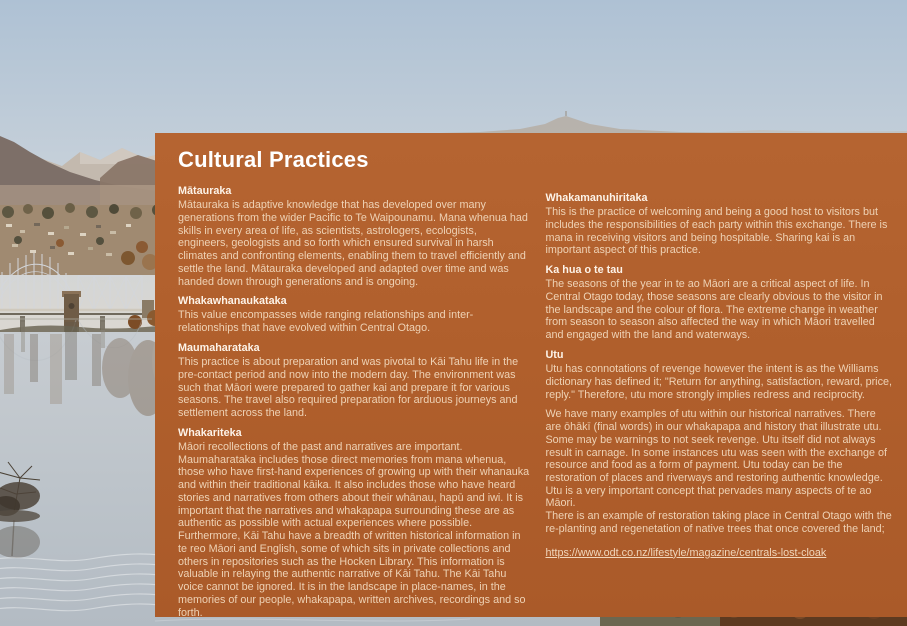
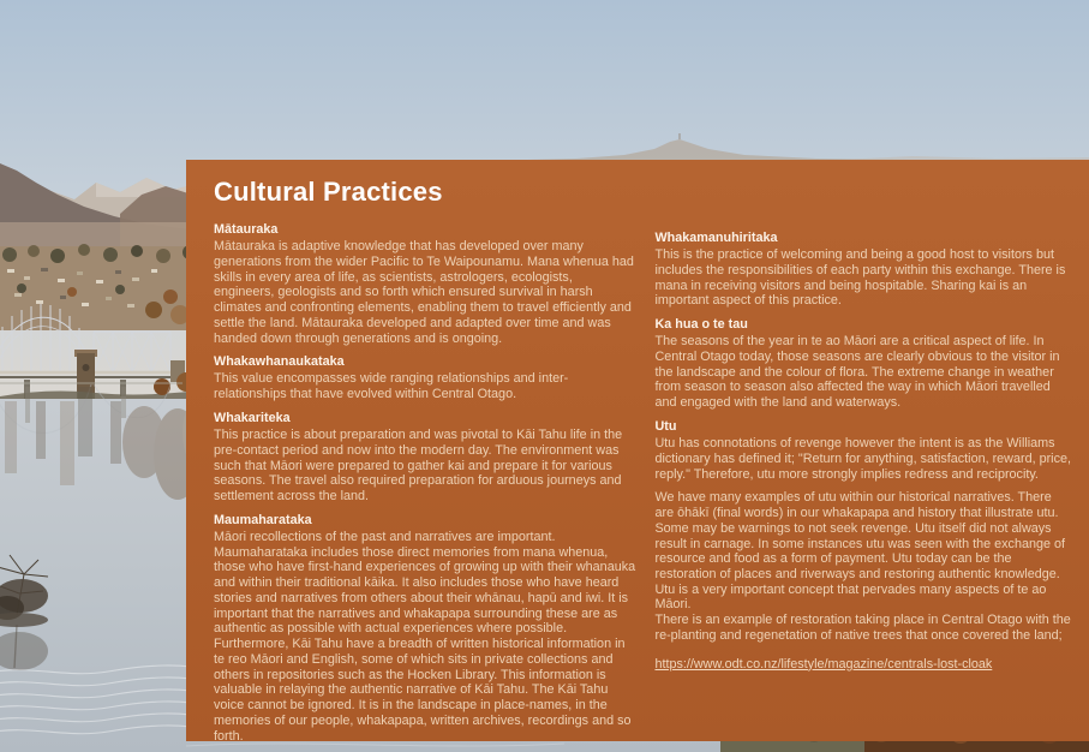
  Cultural Practices
  Mātauraka
  Mātauraka is adaptive knowledge that has developed over many generations from the wider Pacific to Te Waipounamu. Mana whenua had skills in every area of life, as scientists, astrologers, ecologists, engineers, geologists and so forth which ensured survival in harsh climates and confronting elements, enabling them to travel efficiently and settle the land. Mātauraka developed and adapted over time and was handed down through generations and is ongoing.
  Whakawhanaukataka
  This value encompasses wide ranging relationships and inter-relationships that have evolved within Central Otago.
- Maumaharataka
+ Whakariteka
  This practice is about preparation and was pivotal to Kāi Tahu life in the pre-contact period and now into the modern day. The environment was such that Māori were prepared to gather kai and prepare it for various seasons. The travel also required preparation for arduous journeys and settlement across the land.
- Whakariteka
+ Maumaharataka
  Māori recollections of the past and narratives are important. Maumaharataka includes those direct memories from mana whenua, those who have first-hand experiences of growing up with their whanauka and within their traditional kāika. It also includes those who have heard stories and narratives from others about their whānau, hapū and iwi. It is important that the narratives and whakapapa surrounding these are as authentic as possible with actual experiences where possible. Furthermore, Kāi Tahu have a breadth of written historical information in te reo Māori and English, some of which sits in private collections and others in repositories such as the Hocken Library. This information is valuable in relaying the authentic narrative of Kāi Tahu. The Kāi Tahu voice cannot be ignored. It is in the landscape in place-names, in the memories of our people, whakapapa, written archives, recordings and so forth.
  Whakamanuhiritaka
  This is the practice of welcoming and being a good host to visitors but includes the responsibilities of each party within this exchange. There is mana in receiving visitors and being hospitable. Sharing kai is an important aspect of this practice.
  Ka hua o te tau
  The seasons of the year in te ao Māori are a critical aspect of life. In Central Otago today, those seasons are clearly obvious to the visitor in the landscape and the colour of flora. The extreme change in weather from season to season also affected the way in which Māori travelled and engaged with the land and waterways.
  Utu
  Utu has connotations of revenge however the intent is as the Williams dictionary has defined it; "Return for anything, satisfaction, reward, price, reply." Therefore, utu more strongly implies redress and reciprocity.
  We have many examples of utu within our historical narratives. There are ōhākī (final words) in our whakapapa and history that illustrate utu. Some may be warnings to not seek revenge. Utu itself did not always result in carnage. In some instances utu was seen with the exchange of resource and food as a form of payment. Utu today can be the restoration of places and riverways and restoring authentic knowledge. Utu is a very important concept that pervades many aspects of te ao Māori.
  There is an example of restoration taking place in Central Otago with the re-planting and regenetation of native trees that once covered the land;
  https://www.odt.co.nz/lifestyle/magazine/centrals-lost-cloak
